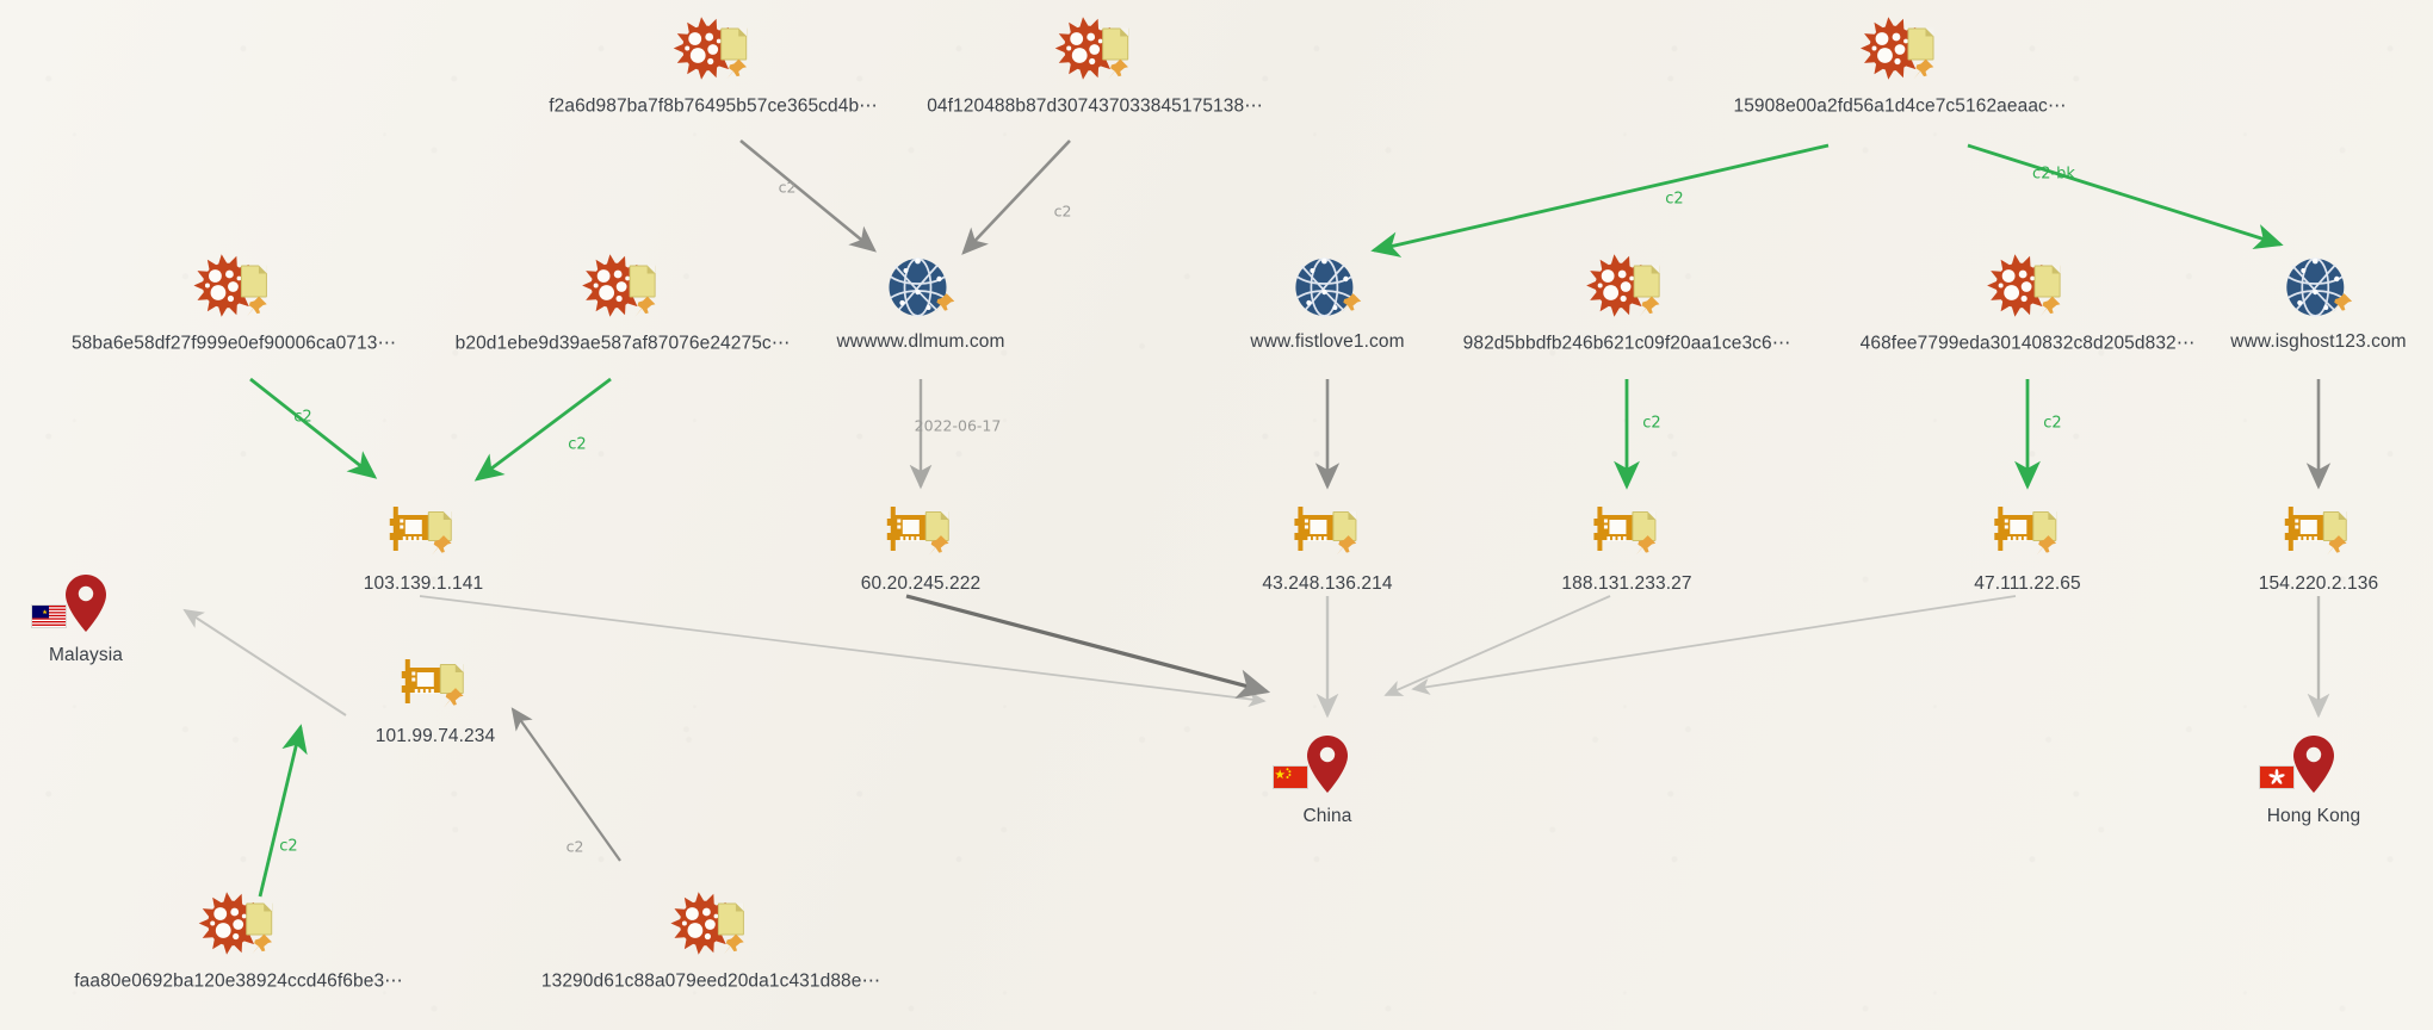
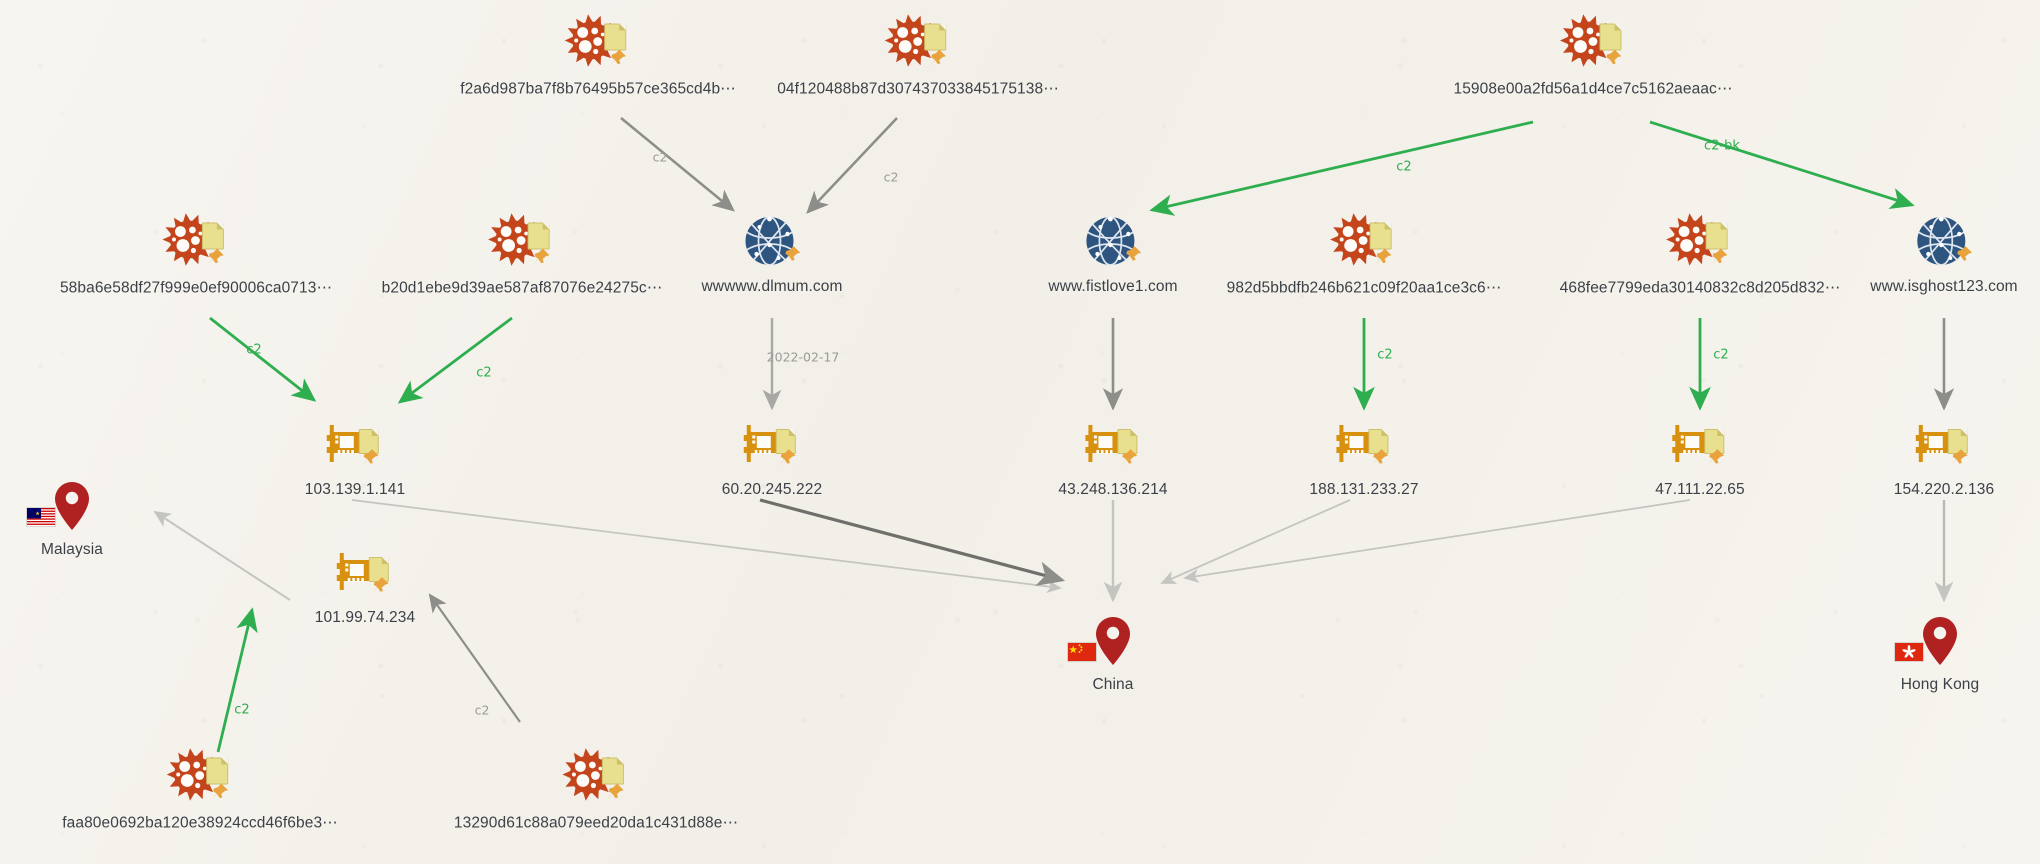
  f2a6d987ba7f8b76495b57ce365cd4b⋯
  04f120488b87d307437033845175138⋯
  15908e00a2fd56a1d4ce7c5162aeaac⋯
  58ba6e58df27f999e0ef90006ca0713⋯
  b20d1ebe9d39ae587af87076e24275c⋯
  wwwww.dlmum.com
  www.fistlove1.com
  982d5bbdfb246b621c09f20aa1ce3c6⋯
  468fee7799eda30140832c8d205d832⋯
  www.isghost123.com
  103.139.1.141
  60.20.245.222
  43.248.136.214
  188.131.233.27
  47.111.22.65
  154.220.2.136
  101.99.74.234
  Malaysia
  China
  Hong Kong
  faa80e0692ba120e38924ccd46f6be3⋯
  13290d61c88a079eed20da1c431d88e⋯
  c2
  c2
  c2
  c2-bk
  c2
  c2
- 2022-06-17
+ 2022-02-17
  c2
  c2
  c2
  c2
